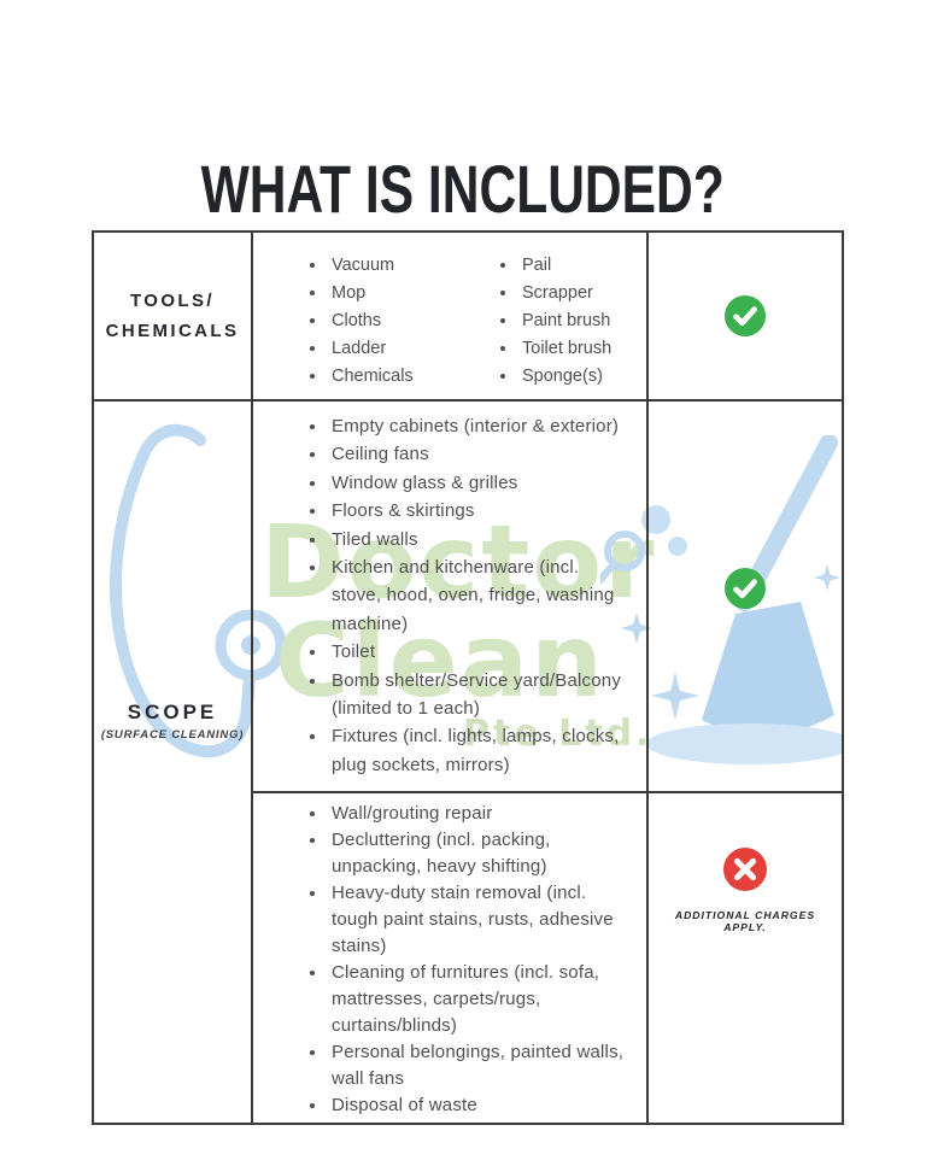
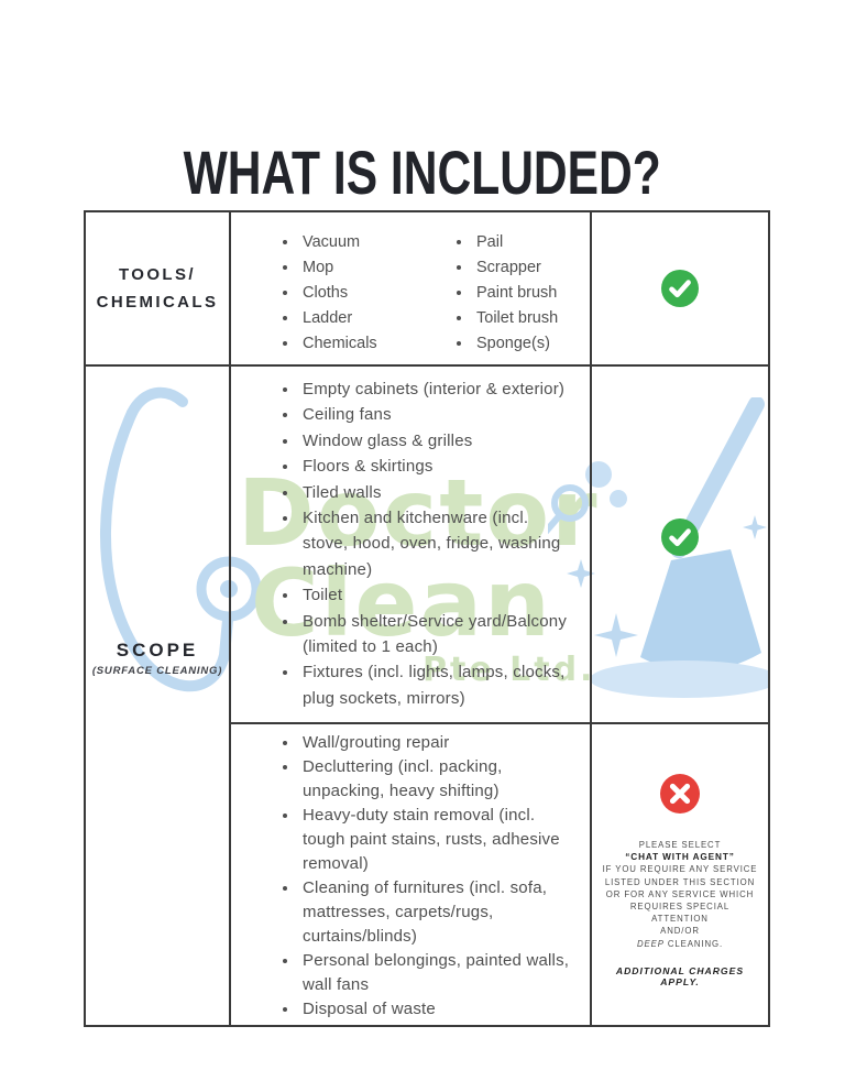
  WHAT IS INCLUDED?
  Doctor
  Clean
  Pte Ltd.
  TOOLS/
  CHEMICALS
  Vacuum
  Mop
  Cloths
  Ladder
  Chemicals
  Pail
  Scrapper
  Paint brush
  Toilet brush
  Sponge(s)
  SCOPE
  (SURFACE CLEANING)
  Empty cabinets (interior & exterior)
  Ceiling fans
  Window glass & grilles
  Floors & skirtings
  Tiled walls
  Kitchen and kitchenware (incl. stove, hood, oven, fridge, washing machine)
  Toilet
  Bomb shelter/Service yard/Balcony (limited to 1 each)
  Fixtures (incl. lights, lamps, clocks, plug sockets, mirrors)
  Wall/grouting repair
  Decluttering (incl. packing, unpacking, heavy shifting)
- Heavy-duty stain removal (incl. tough paint stains, rusts, adhesive stains)
+ Heavy-duty stain removal (incl. tough paint stains, rusts, adhesive removal)
  Cleaning of furnitures (incl. sofa, mattresses, carpets/rugs, curtains/blinds)
  Personal belongings, painted walls, wall fans
  Disposal of waste
+ PLEASE SELECT
+ “CHAT WITH AGENT”
+ IF YOU REQUIRE ANY SERVICE
+ LISTED UNDER THIS SECTION
+ OR FOR ANY SERVICE WHICH
+ REQUIRES SPECIAL ATTENTION
+ AND/OR
+ DEEP CLEANING.
  ADDITIONAL CHARGES APPLY.
